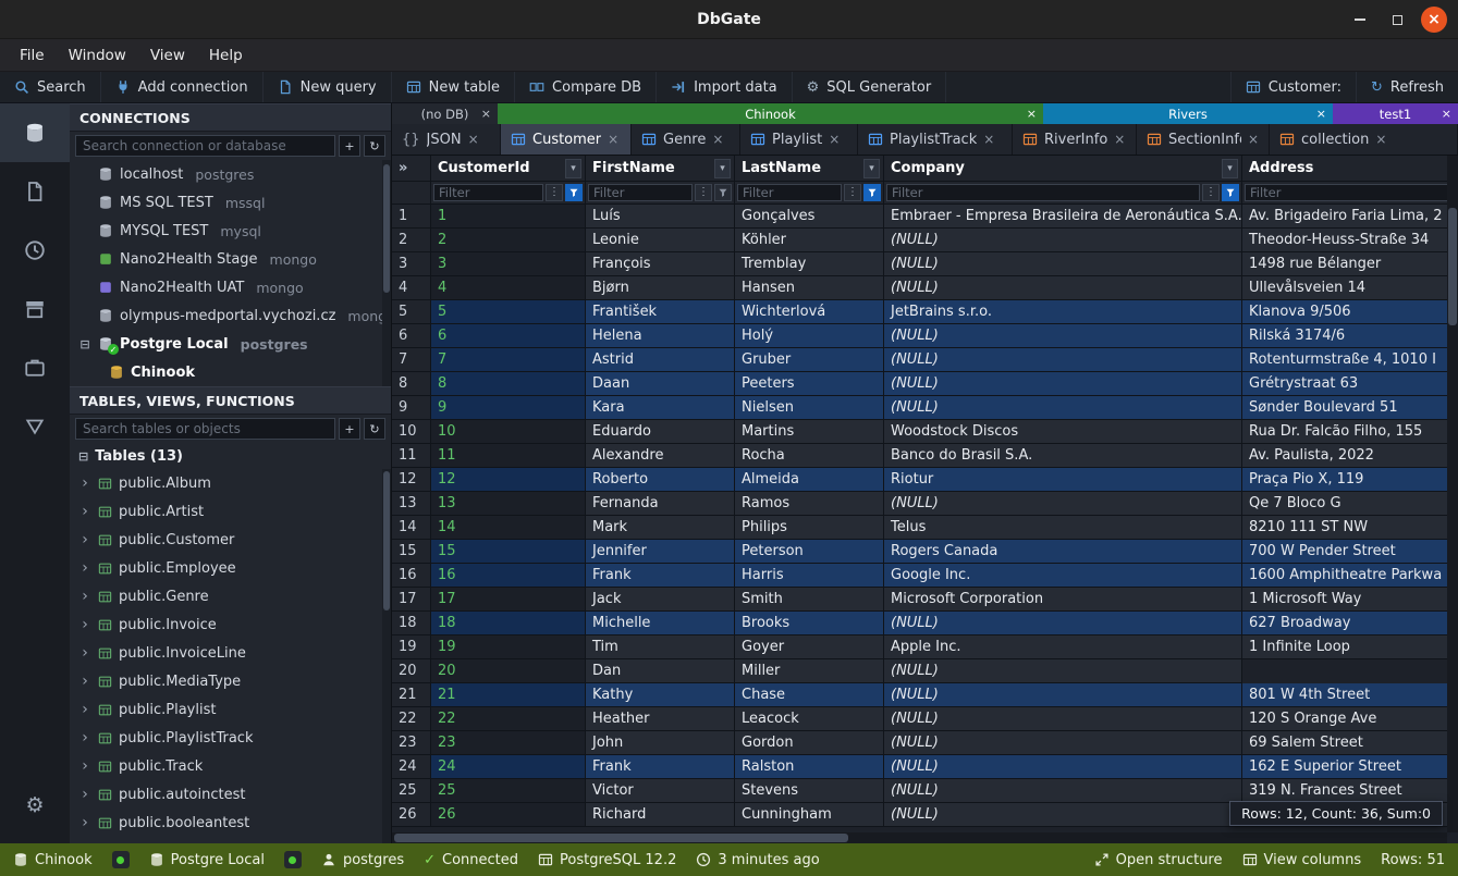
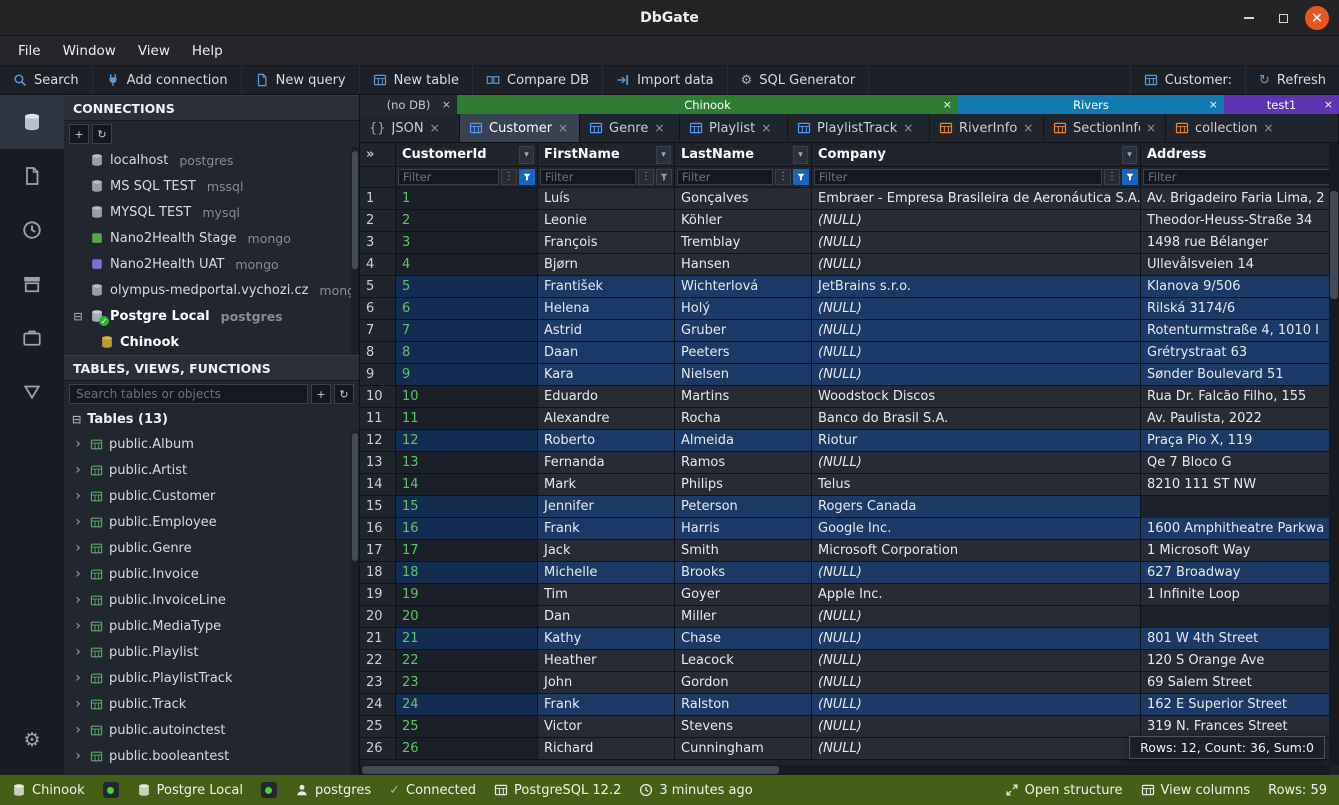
  DbGate
  ×
  File
  Window
  View
  Help
  Search
  Add connection
  New query
  New table
  Compare DB
  Import data
  ⚙
  SQL Generator
  Customer:
  ↻
  Refresh
  ⚙
  CONNECTIONS
- Search connection or database
  +
  ↻
  localhost
  postgres
  MS SQL TEST
  mssql
  MYSQL TEST
  mysql
  Nano2Health Stage
  mongo
  Nano2Health UAT
  mongo
  olympus-medportal.vychozi.cz
  ⊟
  ✓
  Postgre Local
  postgres
  Chinook
  TABLES, VIEWS, FUNCTIONS
  Search tables or objects
  +
  ↻
  ⊟
  Tables (13)
  ›
  public.Album
  ›
  public.Artist
  ›
  public.Customer
  ›
  public.Employee
  ›
  public.Genre
  ›
  public.Invoice
  ›
  public.InvoiceLine
  ›
  public.MediaType
  ›
  public.Playlist
  ›
  public.PlaylistTrack
  ›
  public.Track
  ›
  public.autoinctest
  ›
  public.booleantest
  (no DB)
  ×
  Chinook
  ×
  Rivers
  ×
  test1
  ×
  {}
  JSON
  ×
  Customer
  ×
  Genre
  ×
  Playlist
  ×
  PlaylistTrack
  ×
  RiverInfo
  ×
  SectionInf
  ×
  collection
  ×
  »
  CustomerId
  ▾
  FirstName
  ▾
  LastName
  ▾
  Company
  ▾
  Address
  Filter
  ⋮
  Filter
  ⋮
  Filter
  ⋮
  Filter
  ⋮
  Filter
  1
  1
  Luís
  Gonçalves
  Embraer - Empresa Brasileira de Aeronáutica S.A.
  Av. Brigadeiro Faria Lima, 2
  2
  2
  Leonie
  Köhler
  (NULL)
  Theodor-Heuss-Straße 34
  3
  3
  François
  Tremblay
  (NULL)
  1498 rue Bélanger
  4
  4
  Bjørn
  Hansen
  (NULL)
  Ullevålsveien 14
  5
  5
  František
  Wichterlová
  JetBrains s.r.o.
  Klanova 9/506
  6
  6
  Helena
  Holý
  (NULL)
  Rilská 3174/6
  7
  7
  Astrid
  Gruber
  (NULL)
  Rotenturmstraße 4, 1010 I
  8
  8
  Daan
  Peeters
  (NULL)
  Grétrystraat 63
  9
  9
  Kara
  Nielsen
  (NULL)
  Sønder Boulevard 51
  10
  10
  Eduardo
  Martins
  Woodstock Discos
  Rua Dr. Falcão Filho, 155
  11
  11
  Alexandre
  Rocha
  Banco do Brasil S.A.
  Av. Paulista, 2022
  12
  12
  Roberto
  Almeida
  Riotur
  Praça Pio X, 119
  13
  13
  Fernanda
  Ramos
  (NULL)
  Qe 7 Bloco G
  14
  14
  Mark
  Philips
  Telus
  8210 111 ST NW
  15
  15
  Jennifer
  Peterson
  Rogers Canada
- 700 W Pender Street
  16
  16
  Frank
  Harris
  Google Inc.
  1600 Amphitheatre Parkwa
  17
  17
  Jack
  Smith
  Microsoft Corporation
  1 Microsoft Way
  18
  18
  Michelle
  Brooks
  (NULL)
  627 Broadway
  19
  19
  Tim
  Goyer
  Apple Inc.
  1 Infinite Loop
  20
  20
  Dan
  Miller
  (NULL)
  21
  21
  Kathy
  Chase
  (NULL)
  801 W 4th Street
  22
  22
  Heather
  Leacock
  (NULL)
  120 S Orange Ave
  23
  23
  John
  Gordon
  (NULL)
  69 Salem Street
  24
  24
  Frank
  Ralston
  (NULL)
  162 E Superior Street
  25
  25
  Victor
  Stevens
  (NULL)
  319 N. Frances Street
  26
  26
  Richard
  Cunningham
  (NULL)
  Rows: 12, Count: 36, Sum:0
  Chinook
  Postgre Local
  postgres
  ✓
  Connected
  PostgreSQL 12.2
  3 minutes ago
  Open structure
  View columns
- Rows: 51
+ Rows: 59
